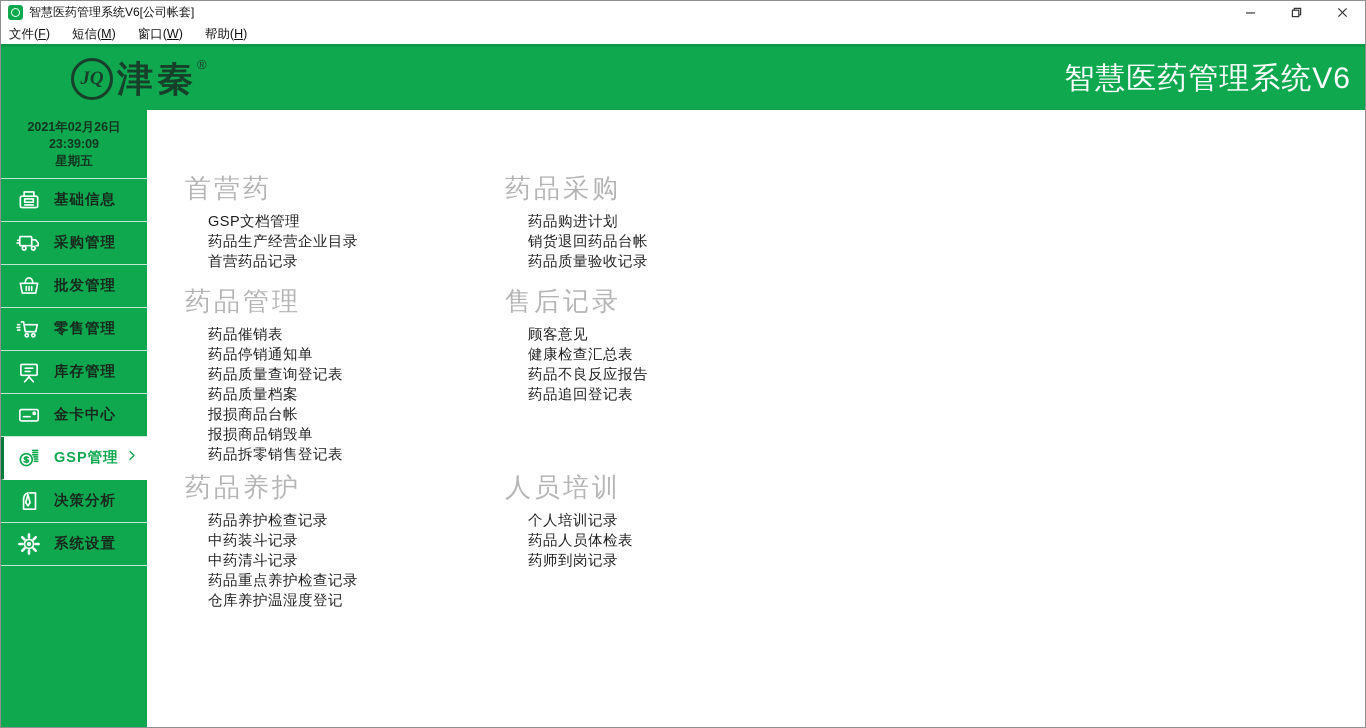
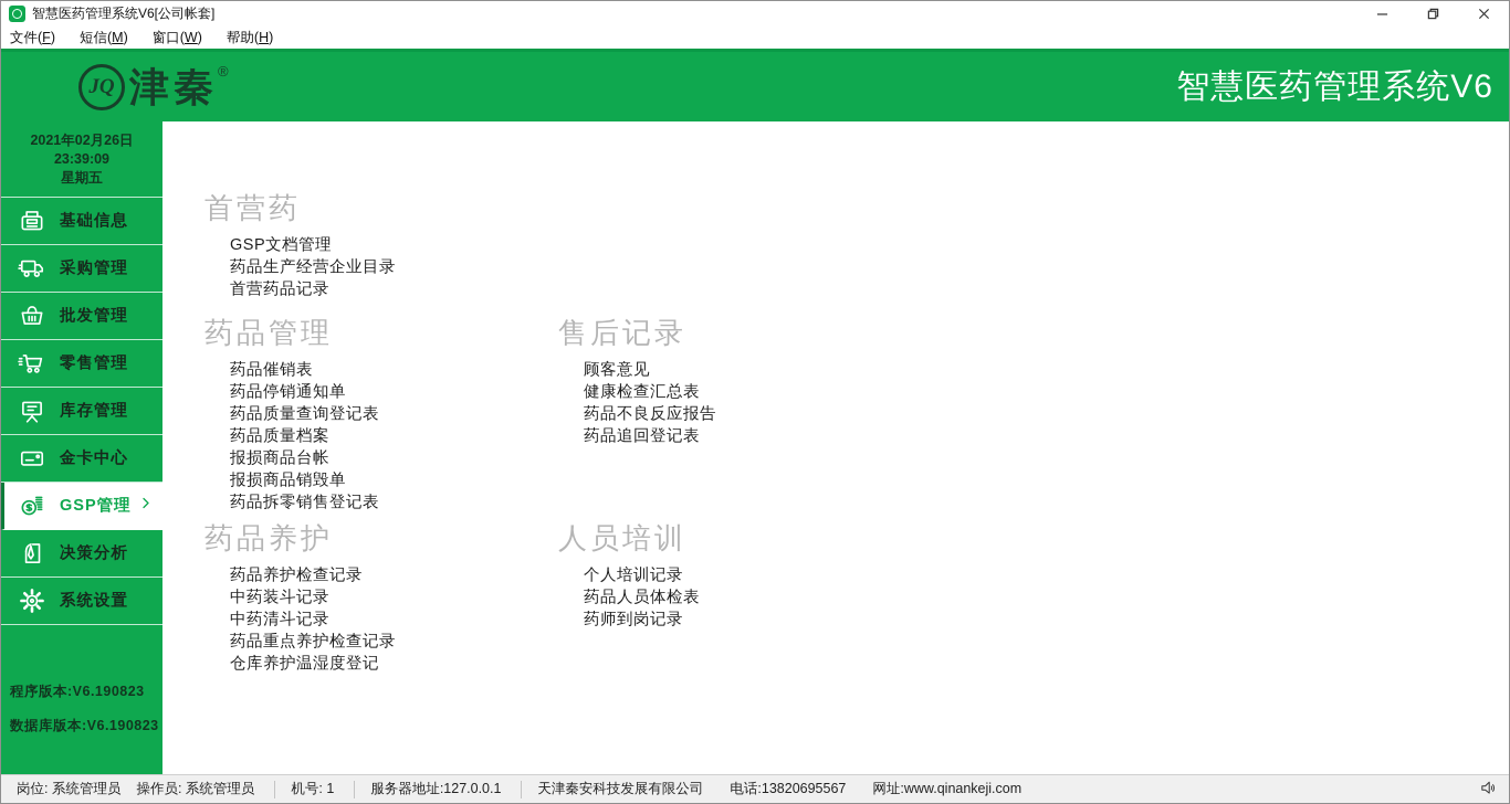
  智慧医药管理系统V6[公司帐套]
  文件(F)
  短信(M)
  窗口(W)
  帮助(H)
  JQ
  津秦
  ®
  智慧医药管理系统V6
  2021年02月26日
  23:39:09
  星期五
  基础信息
  采购管理
  批发管理
  零售管理
  库存管理
  金卡中心
  GSP管理
  决策分析
  系统设置
+ 程序版本:V6.190823
+ 数据库版本:V6.190823
  首营药
  GSP文档管理
  药品生产经营企业目录
  首营药品记录
- 药品采购
- 药品购进计划
- 销货退回药品台帐
- 药品质量验收记录
  药品管理
  药品催销表
  药品停销通知单
  药品质量查询登记表
  药品质量档案
  报损商品台帐
  报损商品销毁单
  药品拆零销售登记表
  售后记录
  顾客意见
  健康检查汇总表
  药品不良反应报告
  药品追回登记表
  药品养护
  药品养护检查记录
  中药装斗记录
  中药清斗记录
  药品重点养护检查记录
  仓库养护温湿度登记
  人员培训
  个人培训记录
  药品人员体检表
  药师到岗记录
+ 岗位: 系统管理员
+ 操作员: 系统管理员
+ 机号: 1
+ 服务器地址:127.0.0.1
+ 天津秦安科技发展有限公司
+ 电话:13820695567
+ 网址:www.qinankeji.com
